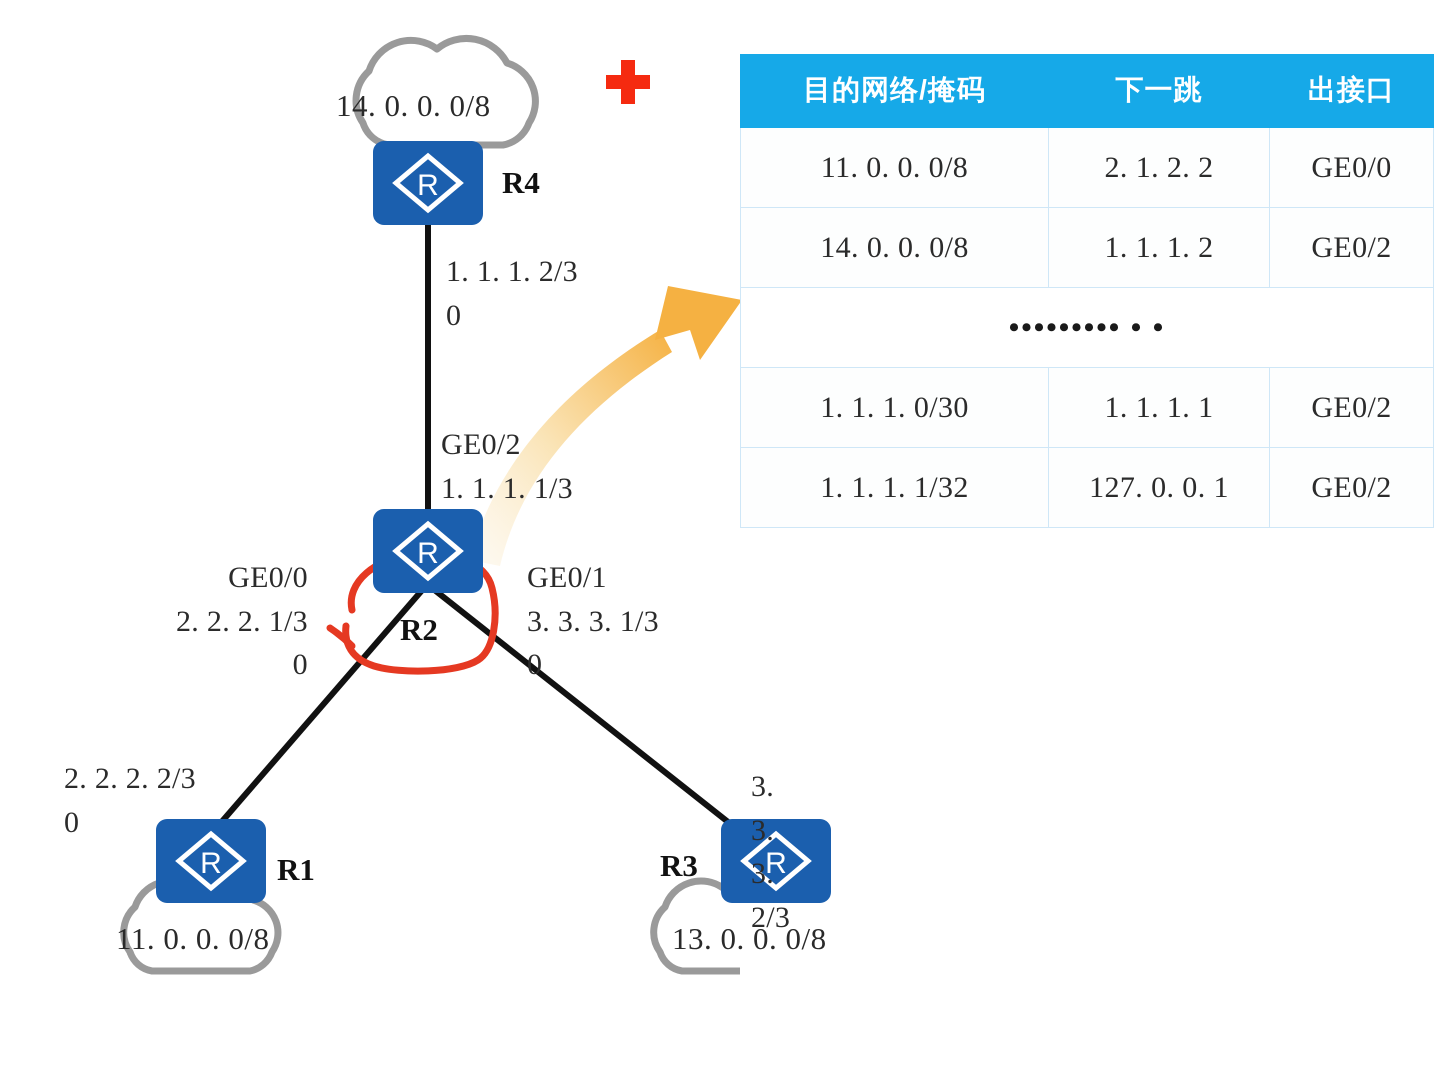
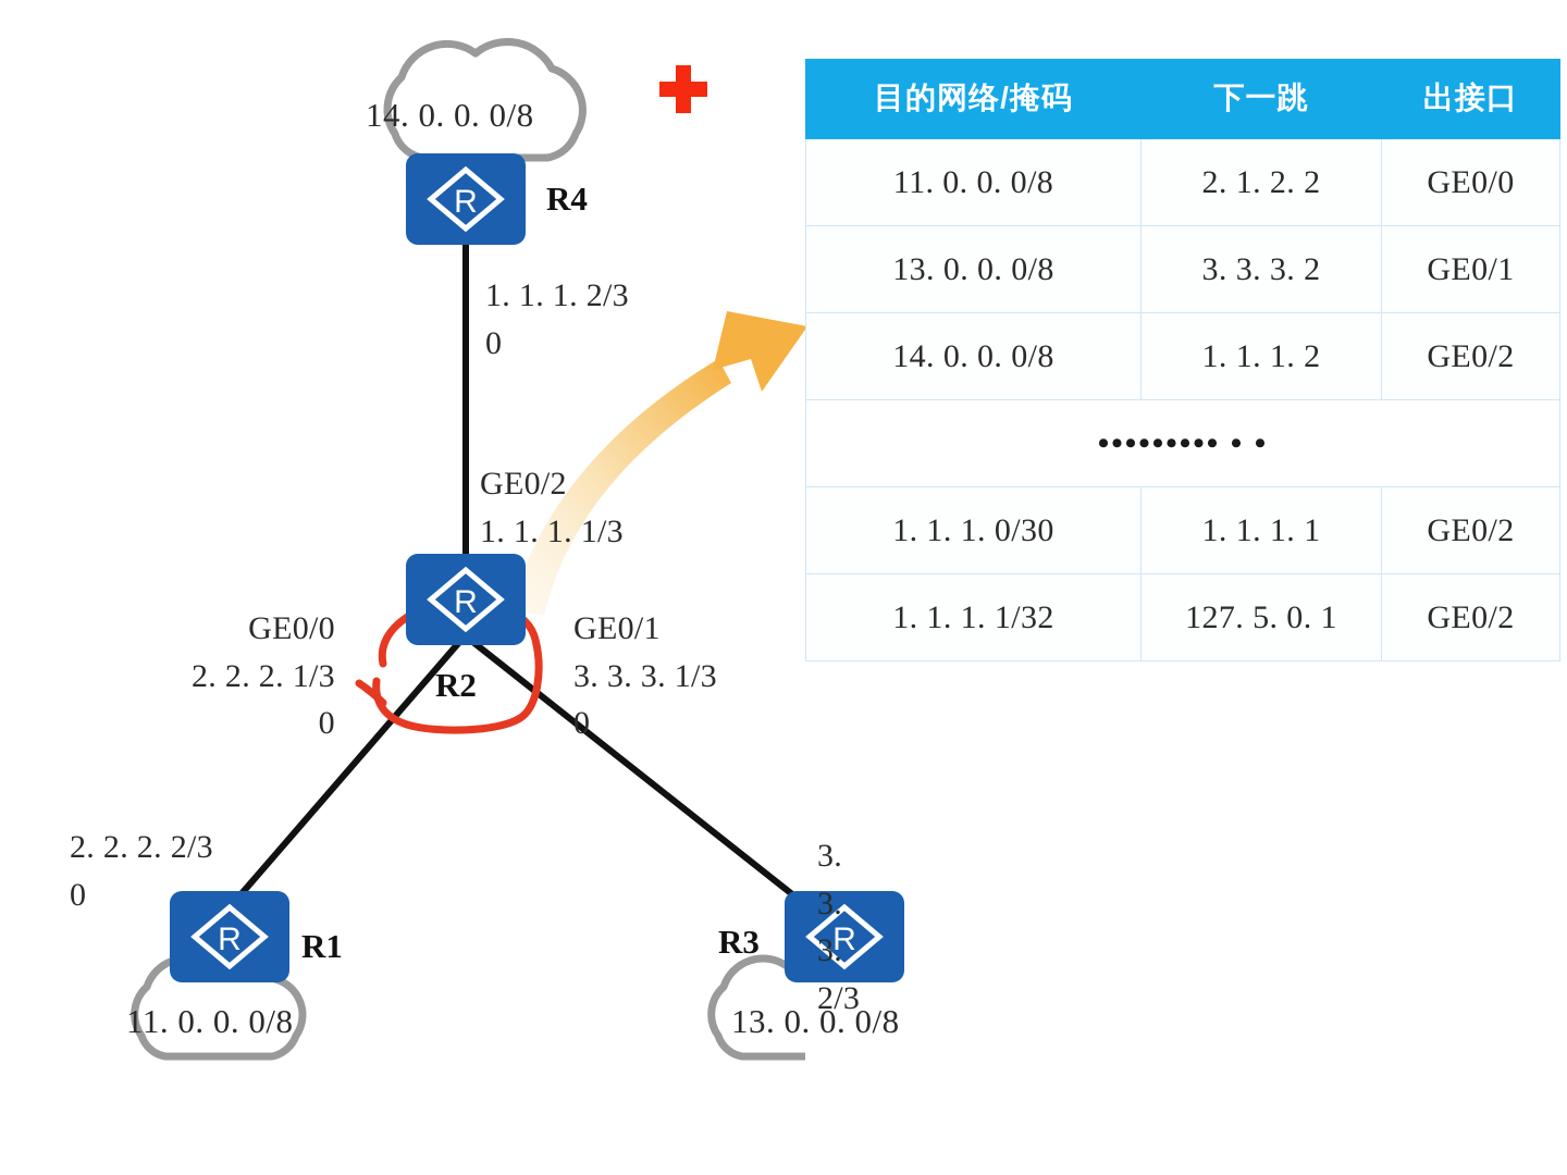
  R
  R4
  R
  R2
  R
  R1
  R
  R3
  14. 0. 0. 0/8
  11. 0. 0. 0/8
  13. 0. 0. 0/8
  1. 1. 1. 2/3
  0
  GE0/2
  1. 1. 1. 1/3
  GE0/0
  2. 2. 2. 1/3
  0
  GE0/1
  3. 3. 3. 1/3
  0
  2. 2. 2. 2/3
  0
  3. 3. 3. 2/3
  目的网络/掩码	下一跳	出接口
  11. 0. 0. 0/8	2. 1. 2. 2	GE0/0
+ 13. 0. 0. 0/8	3. 3. 3. 2	GE0/1
  14. 0. 0. 0/8	1. 1. 1. 2	GE0/2
  ••••••••• • •
  1. 1. 1. 0/30	1. 1. 1. 1	GE0/2
- 1. 1. 1. 1/32	127. 0. 0. 1	GE0/2
+ 1. 1. 1. 1/32	127. 5. 0. 1	GE0/2
